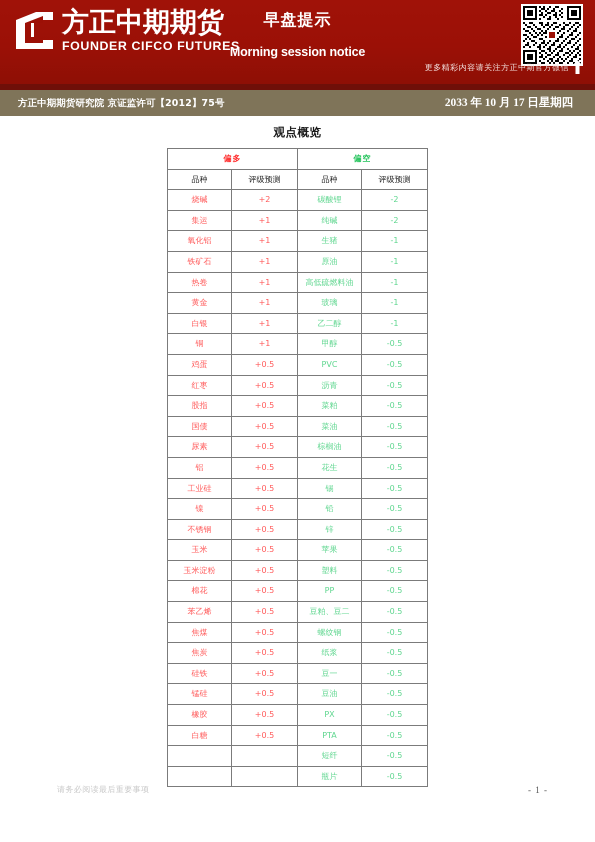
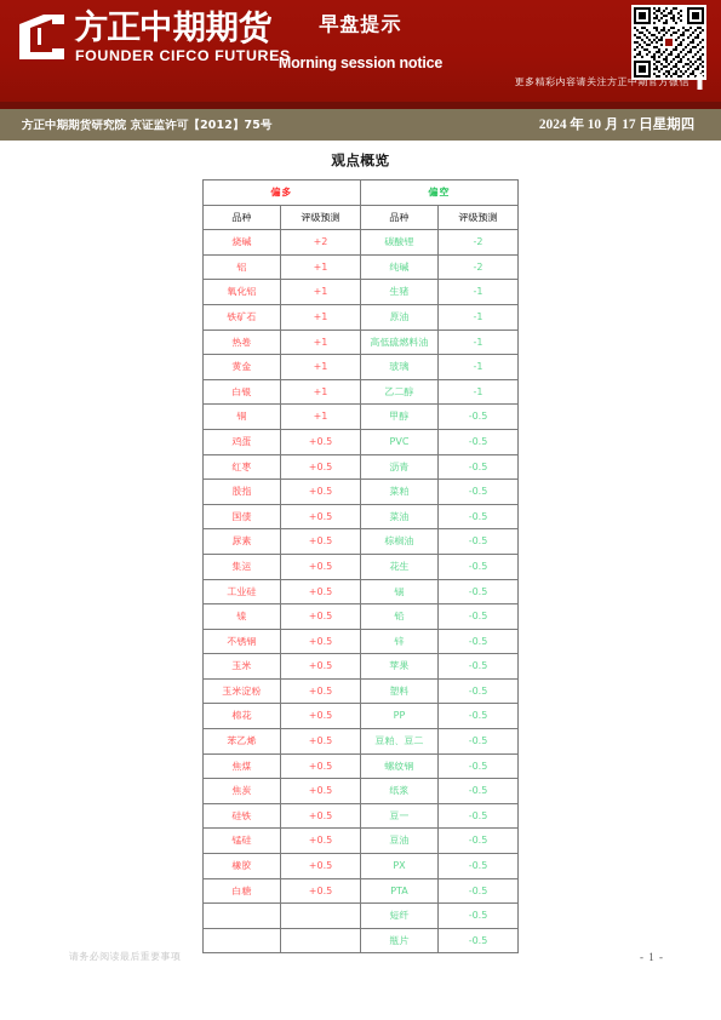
  方正中期期货
  FOUNDER CIFCO FUTURES
  早盘提示
  Morning session notice
  更多精彩内容请关注方正中期官方微信
  方正中期期货研究院 京证监许可【2012】75号
- 2033 年 10 月 17 日星期四
+ 2024 年 10 月 17 日星期四
  观点概览
  偏多	偏空
  品种	评级预测	品种	评级预测
  烧碱	+2	碳酸锂	-2
- 集运	+1	纯碱	-2
+ 铝	+1	纯碱	-2
  氧化铝	+1	生猪	-1
  铁矿石	+1	原油	-1
  热卷	+1	高低硫燃料油	-1
  黄金	+1	玻璃	-1
  白银	+1	乙二醇	-1
  铜	+1	甲醇	-0.5
  鸡蛋	+0.5	PVC	-0.5
  红枣	+0.5	沥青	-0.5
  股指	+0.5	菜粕	-0.5
  国债	+0.5	菜油	-0.5
  尿素	+0.5	棕榈油	-0.5
- 铝	+0.5	花生	-0.5
+ 集运	+0.5	花生	-0.5
  工业硅	+0.5	锡	-0.5
  镍	+0.5	铅	-0.5
  不锈钢	+0.5	锌	-0.5
  玉米	+0.5	苹果	-0.5
  玉米淀粉	+0.5	塑料	-0.5
  棉花	+0.5	PP	-0.5
  苯乙烯	+0.5	豆粕、豆二	-0.5
  焦煤	+0.5	螺纹钢	-0.5
  焦炭	+0.5	纸浆	-0.5
  硅铁	+0.5	豆一	-0.5
  锰硅	+0.5	豆油	-0.5
  橡胶	+0.5	PX	-0.5
  白糖	+0.5	PTA	-0.5
  		短纤	-0.5
  		瓶片	-0.5
  请务必阅读最后重要事项
  - 1 -
